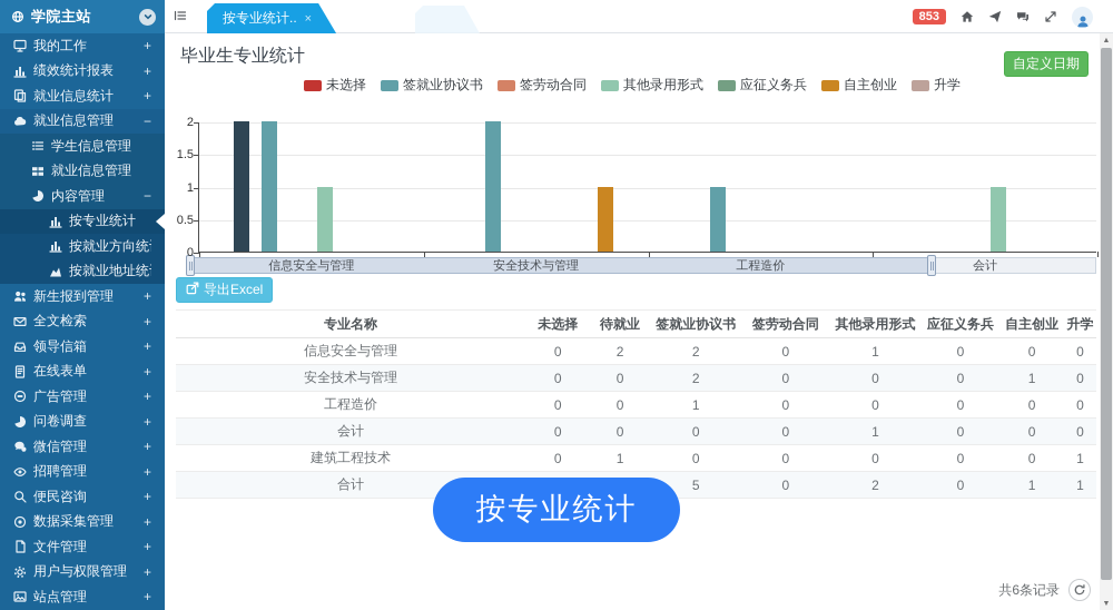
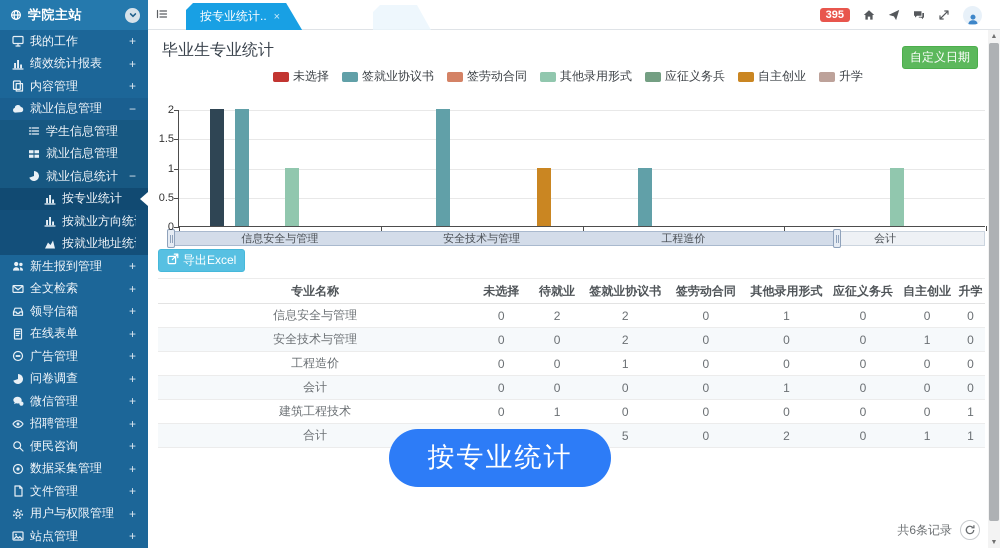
  学院主站
  我的工作
  +
  绩效统计报表
  +
- 就业信息统计
+ 内容管理
  +
  就业信息管理
  −
  学生信息管理
  就业信息管理
- 内容管理
+ 就业信息统计
  −
  按专业统计
  按就业方向统
  按就业地址统
  新生报到管理
  +
  全文检索
  +
  领导信箱
  +
  在线表单
  +
  广告管理
  +
  问卷调查
  +
  微信管理
  +
  招聘管理
  +
  便民咨询
  +
  数据采集管理
  +
  文件管理
  +
  用户与权限管理
  +
  站点管理
  +
  按专业统计..
  ×
- 853
+ 395
  毕业生专业统计
  自定义日期
  未选择
  签就业协议书
  签劳动合同
  其他录用形式
  应征义务兵
  自主创业
  升学
  信息安全与管理
  安全技术与管理
  工程造价
  会计
  2
  1.5
  1
  0.5
  0
  导出Excel
  专业名称	未选择	待就业	签就业协议书	签劳动合同	其他录用形式	应征义务兵	自主创业	升学
  信息安全与管理	0	2	2	0	1	0	0	0
  安全技术与管理	0	0	2	0	0	0	1	0
  工程造价	0	0	1	0	0	0	0	0
  会计	0	0	0	0	1	0	0	0
  建筑工程技术	0	1	0	0	0	0	0	1
  合计			5	0	2	0	1	1
  共6条记录
  按专业统计
